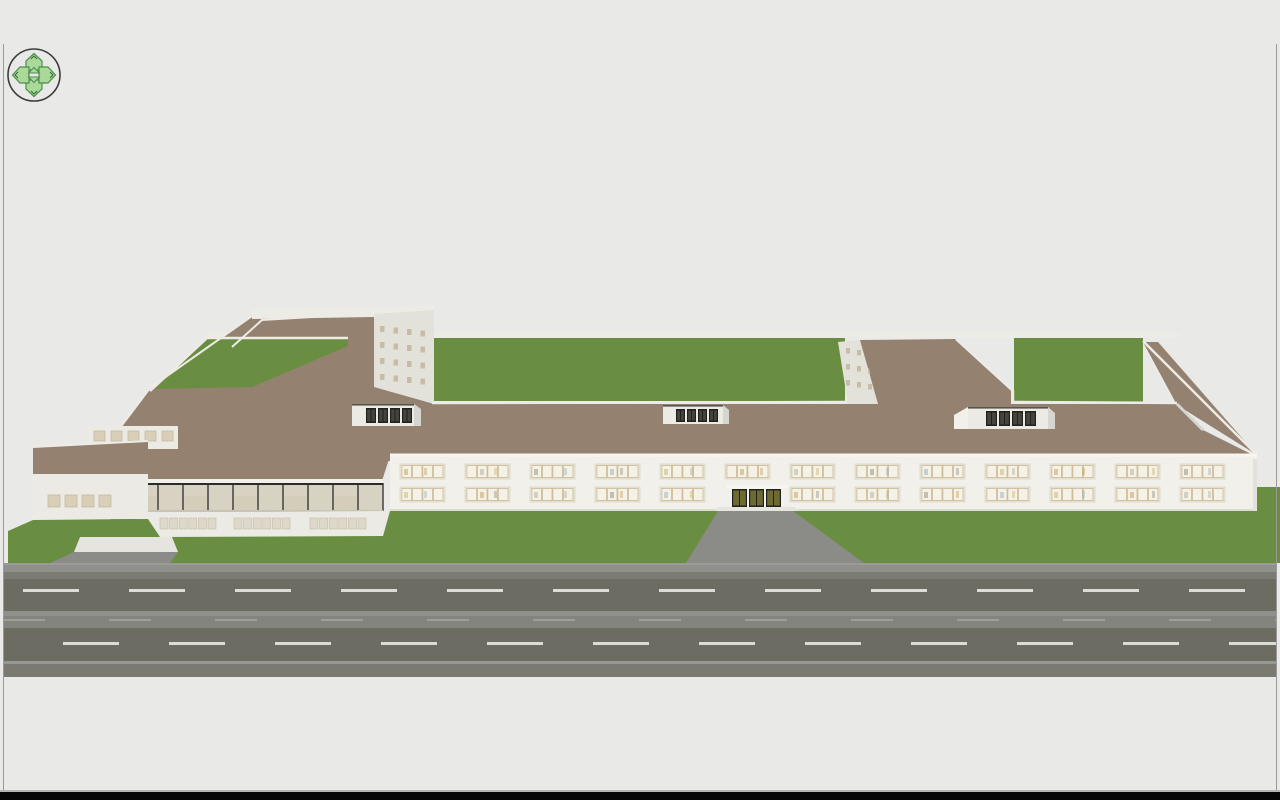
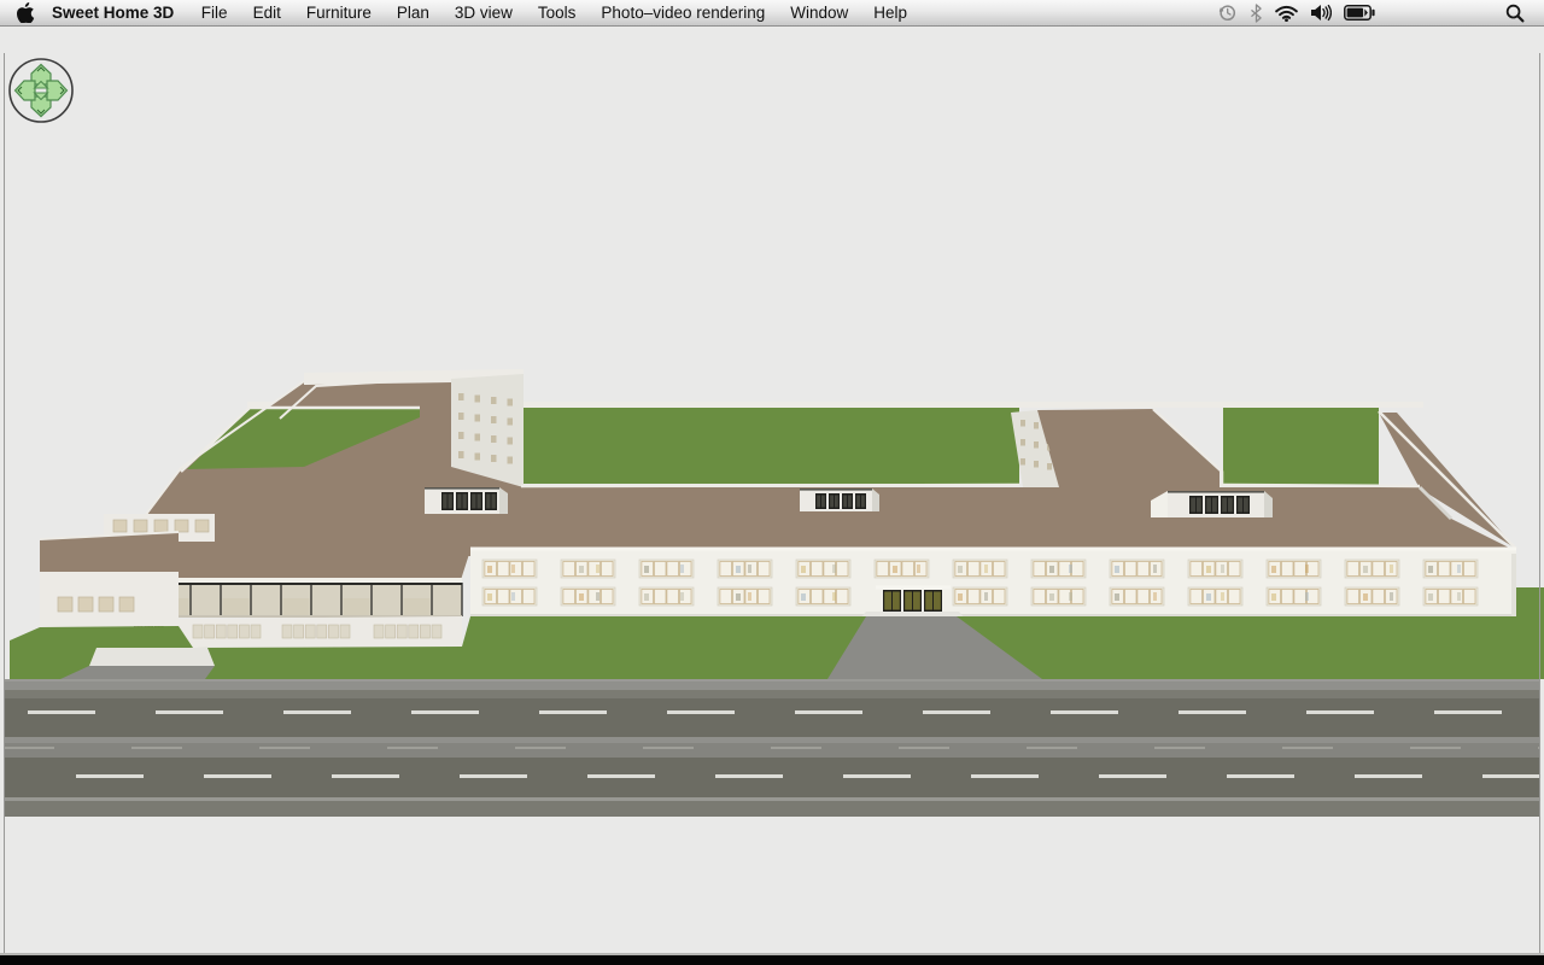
+ Sweet Home 3D
+ File
+ Edit
+ Furniture
+ Plan
+ 3D view
+ Tools
+ Photo–video rendering
+ Window
+ Help
